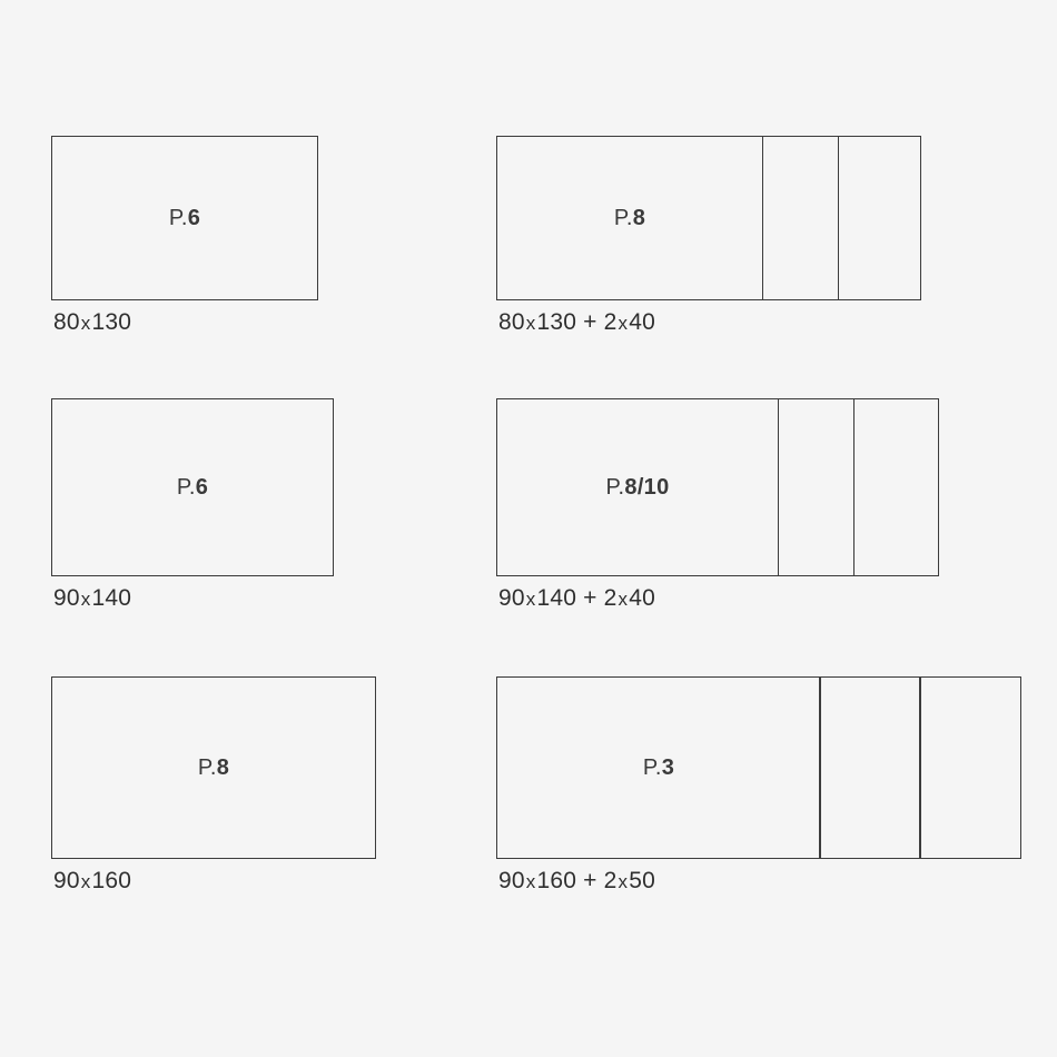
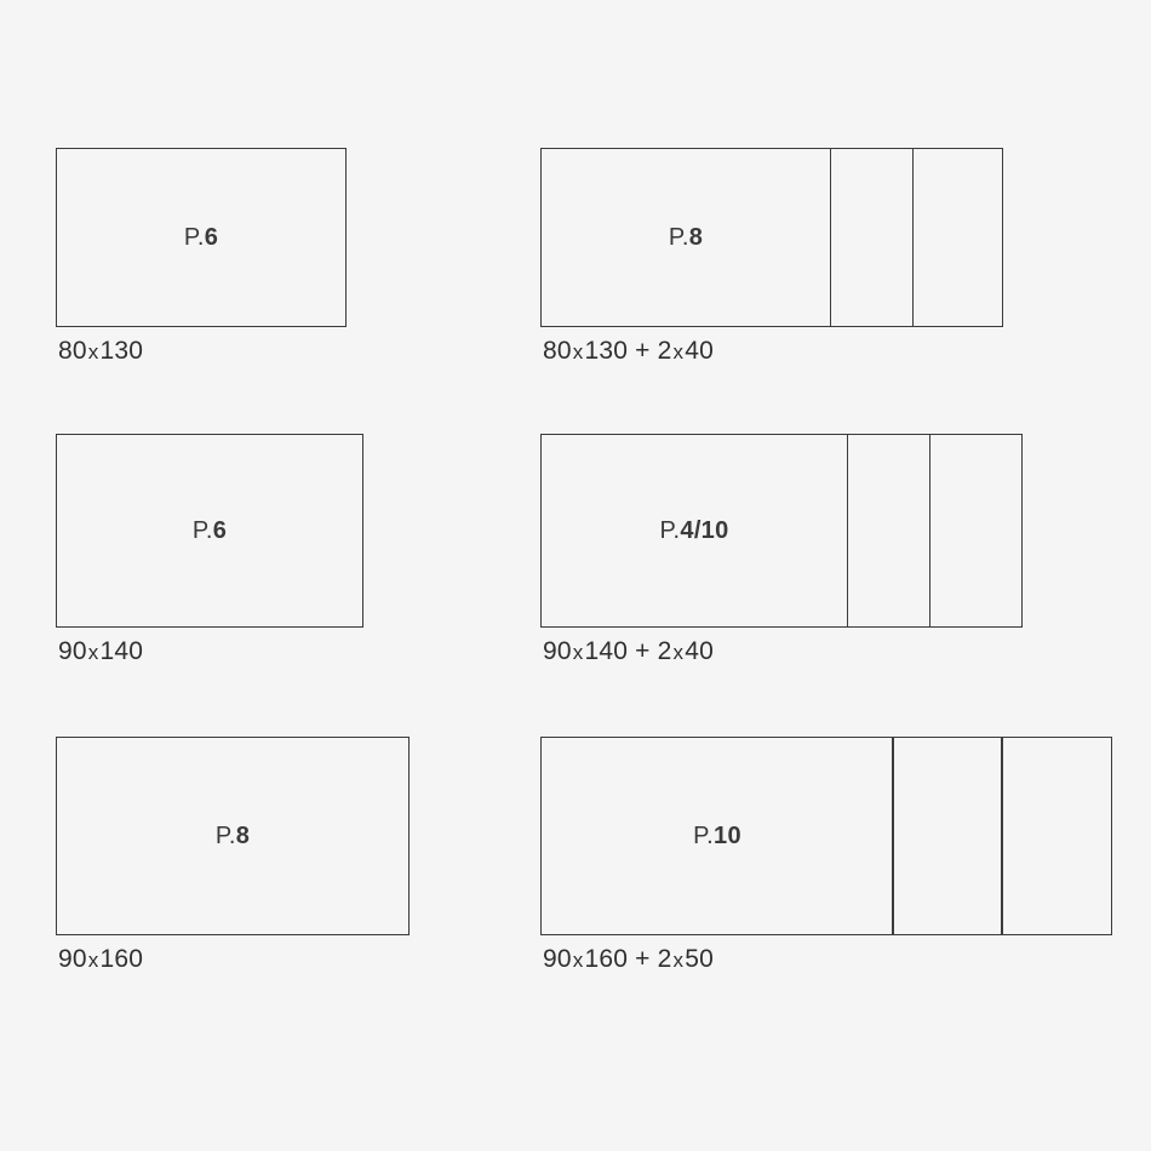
  P.6
  80x130
  P.8
  80x130 + 2x40
  P.6
  90x140
- P.8/10
+ P.4/10
  90x140 + 2x40
  P.8
  90x160
- P.3
+ P.10
  90x160 + 2x50
